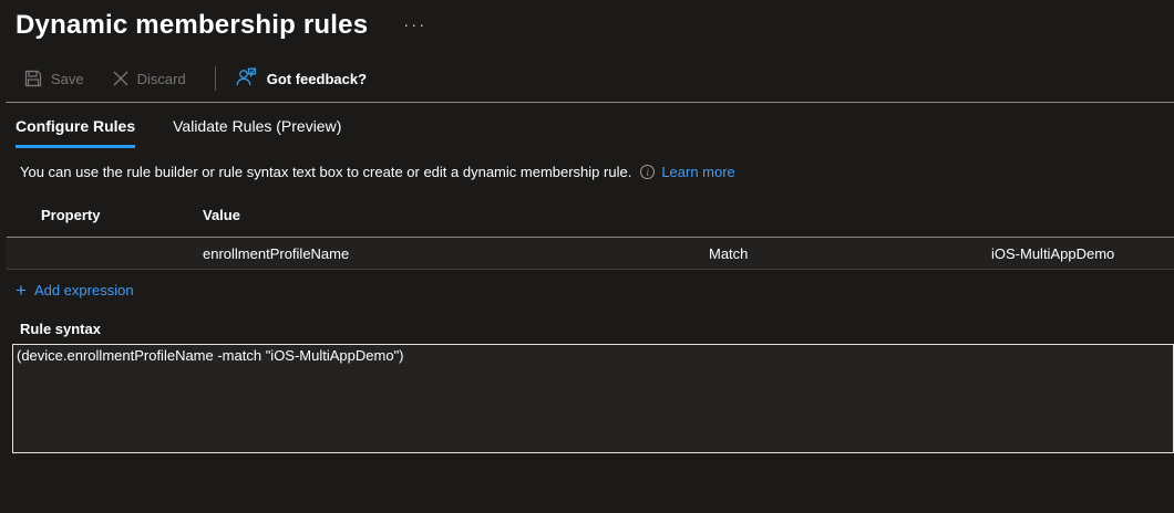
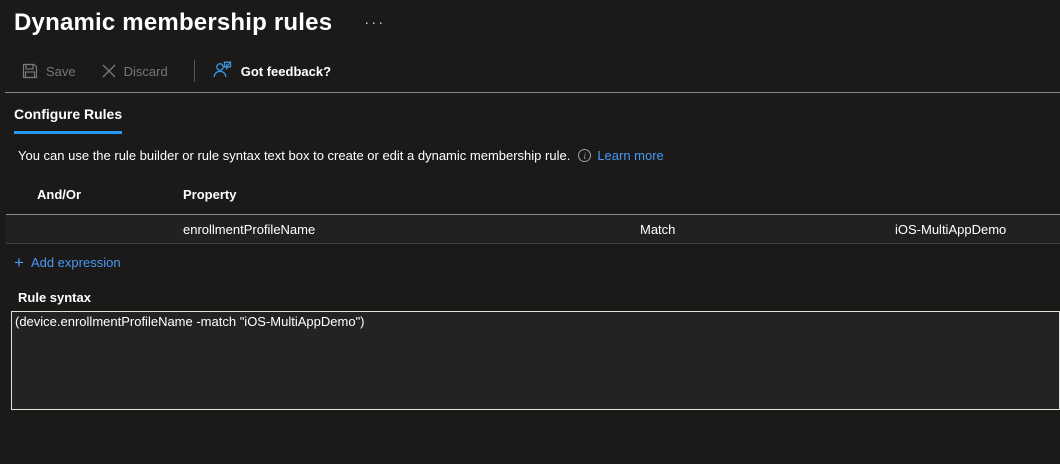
  Dynamic membership rules
  ···
  Save
  Discard
  Got feedback?
  Configure Rules
- Validate Rules (Preview)
  You can use the rule builder or rule syntax text box to create or edit a dynamic membership rule.
  i
  Learn more
+ And/Or
  Property
- Value
  enrollmentProfileName
  Match
  iOS-MultiAppDemo
  +
  Add expression
  Rule syntax
  (device.enrollmentProfileName -match "iOS-MultiAppDemo")
